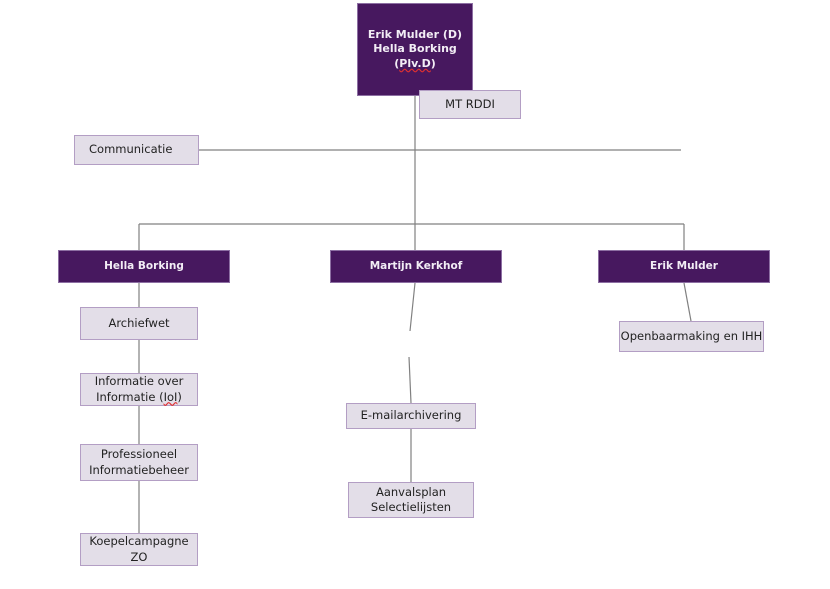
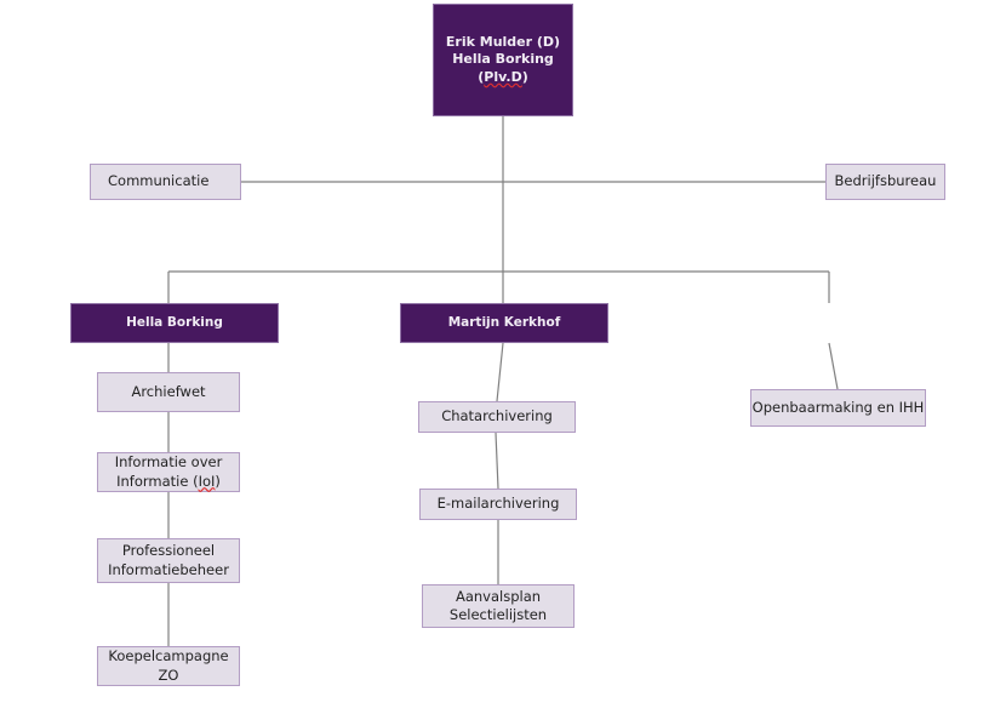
  Erik Mulder (D)
  Hella Borking (Plv.D)
- MT RDDI
  Communicatie
+ Bedrijfsbureau
  Hella Borking
  Martijn Kerkhof
- Erik Mulder
  Archiefwet
  Informatie over
  Informatie (IoI)
  Professioneel
  Informatiebeheer
  Koepelcampagne ZO
+ Chatarchivering
  E-mailarchivering
  Aanvalsplan
  Selectielijsten
  Openbaarmaking en IHH
